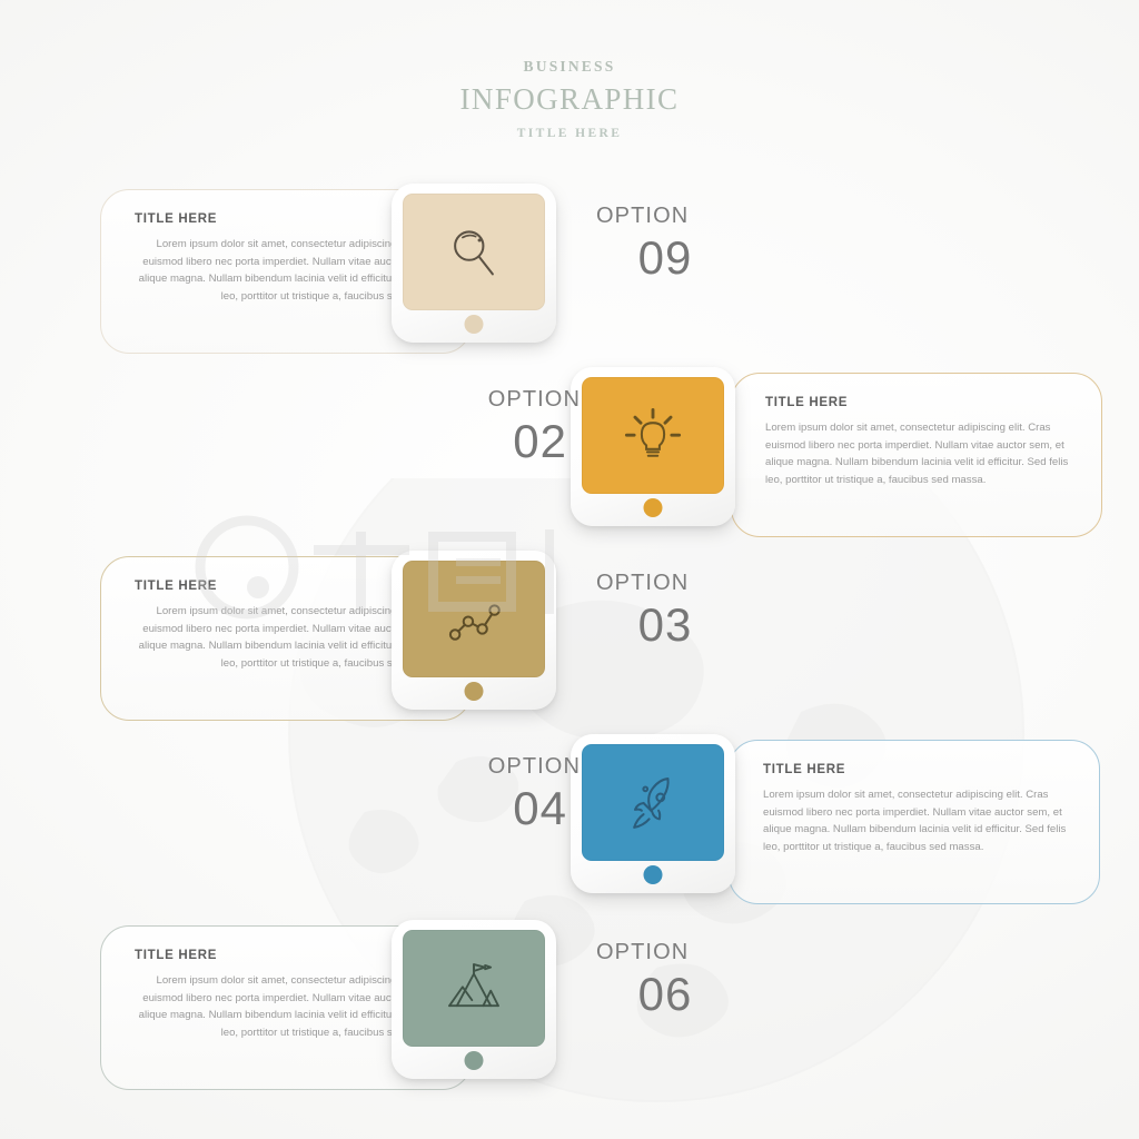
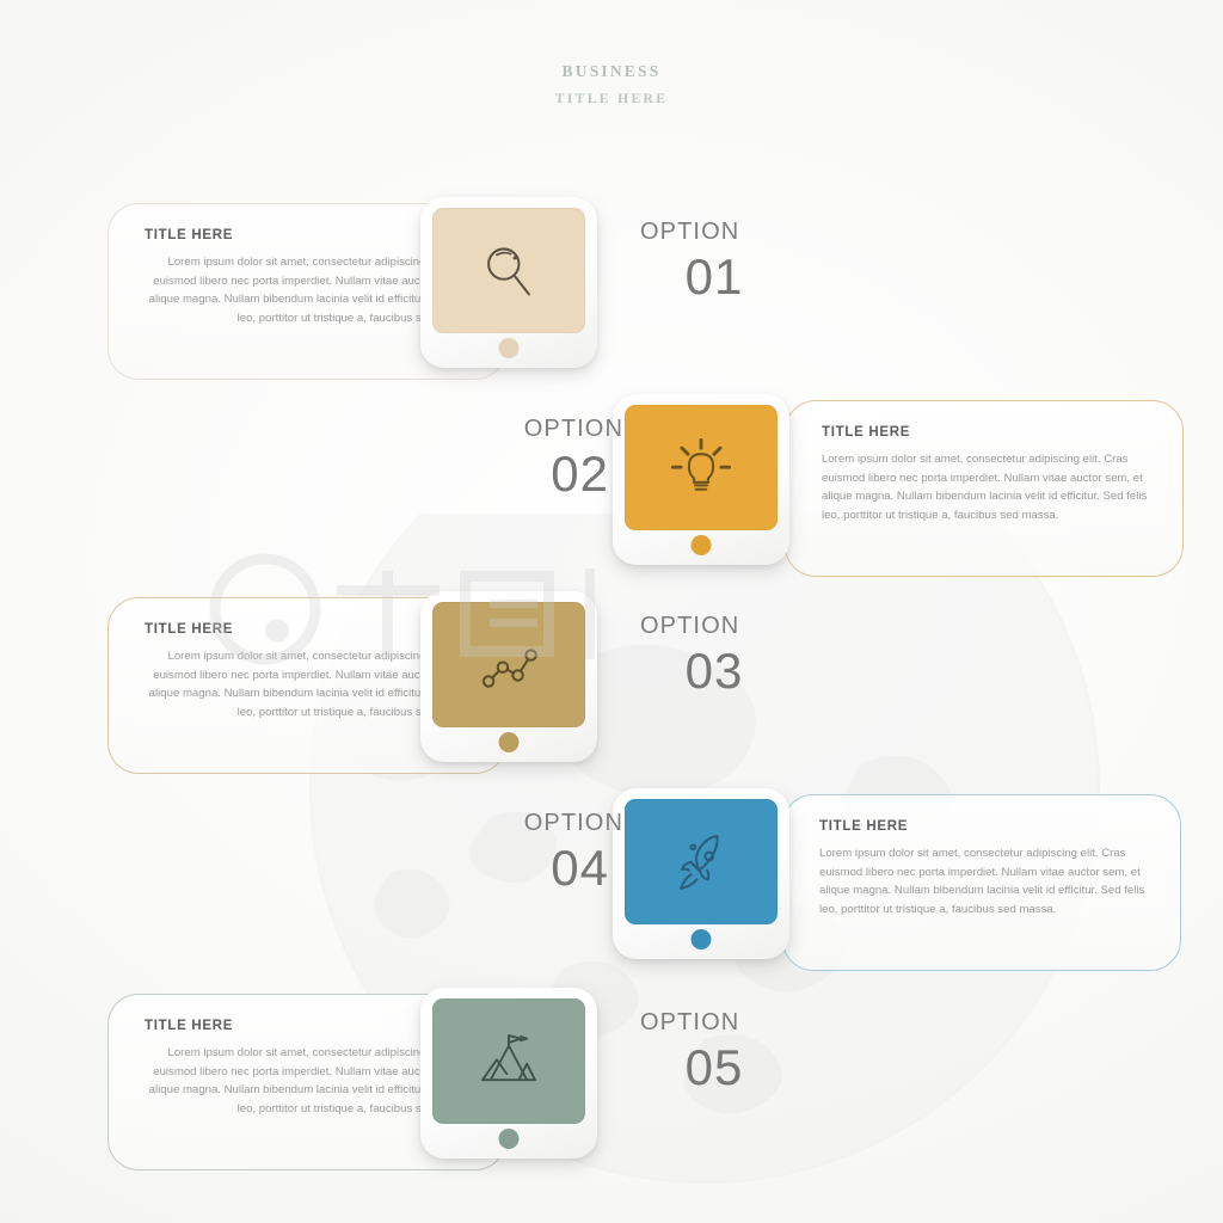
  BUSINESS
- INFOGRAPHIC
  TITLE HERE
  TITLE HERE
  Lorem ipsum dolor sit amet, consectetur adipiscin euismod libero nec porta imperdiet. Nullam vitae auc alique magna. Nullam bibendum lacinia velit id efficitu leo, porttitor ut tristique a, faucibus s
  OPTION
- 09
+ 01
  TITLE HERE
  Lorem ipsum dolor sit amet, consectetur adipiscing elit. Cras euismod libero nec porta imperdiet. Nullam vitae auctor sem, et alique magna. Nullam bibendum lacinia velit id efficitur. Sed felis leo, porttitor ut tristique a, faucibus sed massa.
  OPTION
  02
  TITLE HERE
  Lorem ipsum dolor sit amet, consectetur adipiscin euismod libero nec porta imperdiet. Nullam vitae auc alique magna. Nullam bibendum lacinia velit id efficitu leo, porttitor ut tristique a, faucibus s
  OPTION
  03
  TITLE HERE
  Lorem ipsum dolor sit amet, consectetur adipiscing elit. Cras euismod libero nec porta imperdiet. Nullam vitae auctor sem, et alique magna. Nullam bibendum lacinia velit id efficitur. Sed felis leo, porttitor ut tristique a, faucibus sed massa.
  OPTION
  04
  TITLE HERE
  Lorem ipsum dolor sit amet, consectetur adipiscin euismod libero nec porta imperdiet. Nullam vitae auc alique magna. Nullam bibendum lacinia velit id efficitu leo, porttitor ut tristique a, faucibus s
  OPTION
- 06
+ 05
